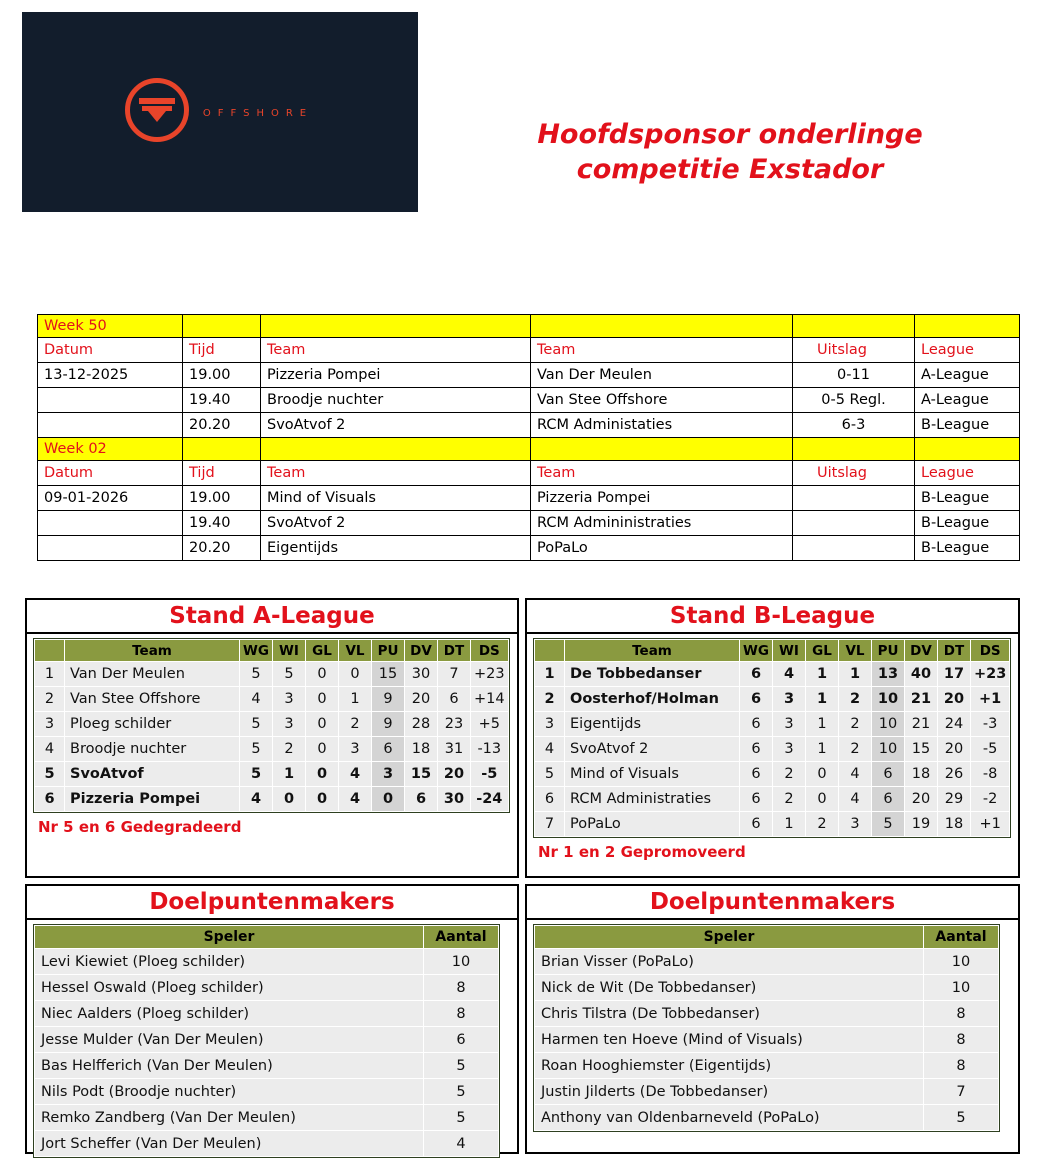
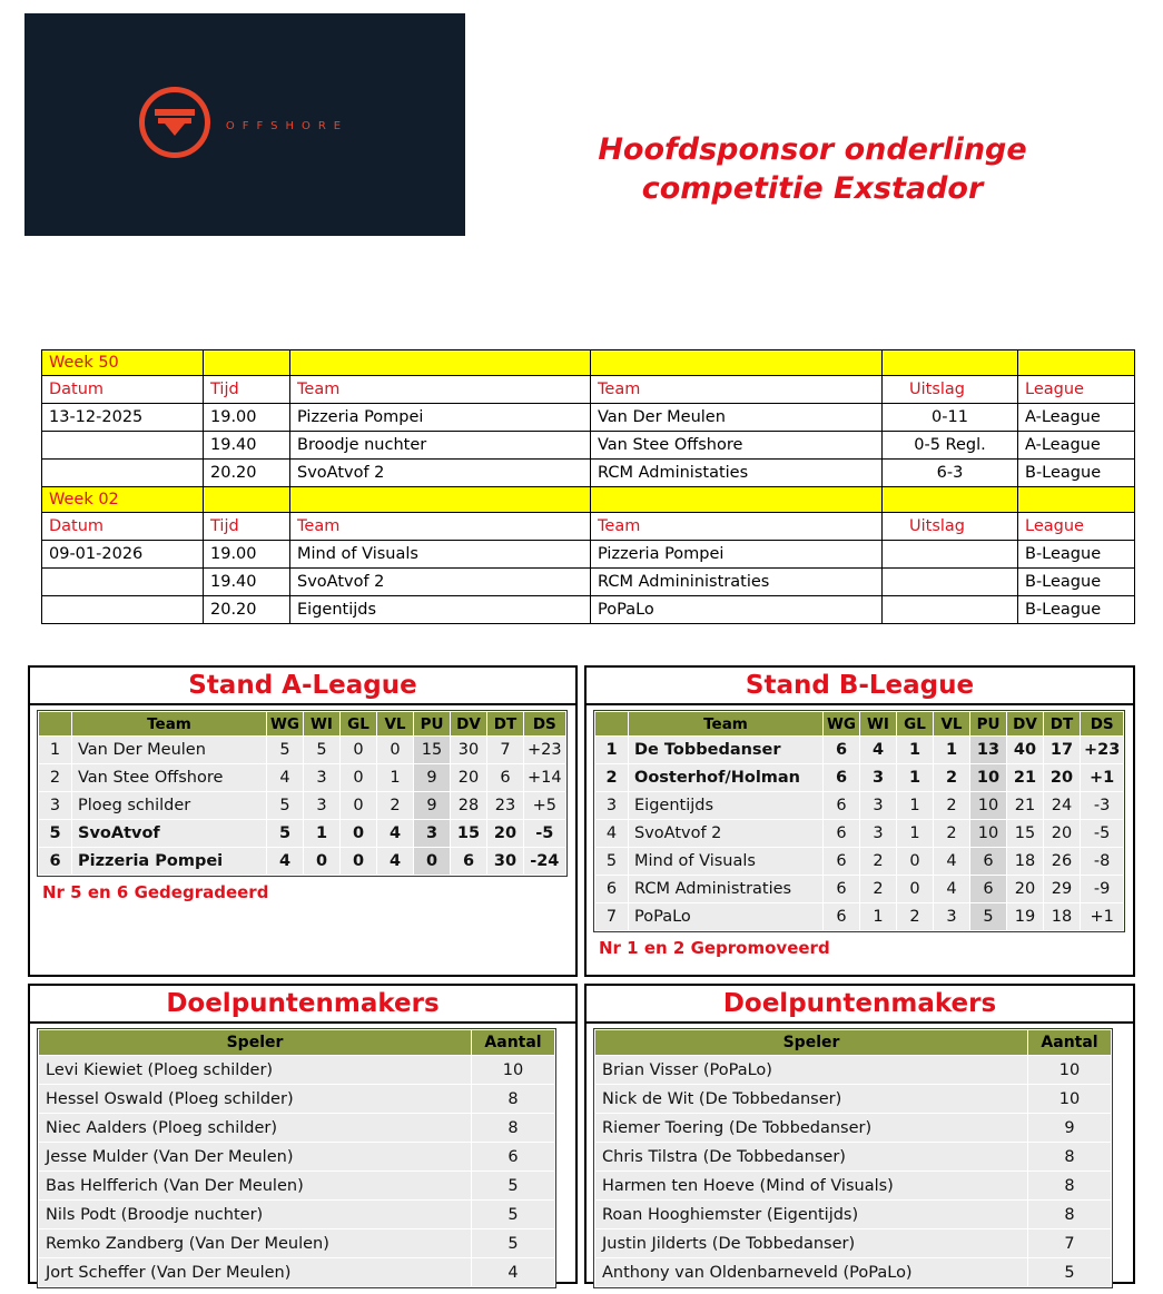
  OFFSHORE
  Hoofdsponsor onderlinge
  competitie Exstador
  Week 50
  Datum	Tijd	Team	Team	Uitslag	League
  13-12-2025	19.00	Pizzeria Pompei	Van Der Meulen	0-11	A-League
  	19.40	Broodje nuchter	Van Stee Offshore	0-5 Regl.	A-League
  	20.20	SvoAtvof 2	RCM Administaties	6-3	B-League
  Week 02
  Datum	Tijd	Team	Team	Uitslag	League
  09-01-2026	19.00	Mind of Visuals	Pizzeria Pompei		B-League
  	19.40	SvoAtvof 2	RCM Admininistraties		B-League
  	20.20	Eigentijds	PoPaLo		B-League
  Stand A-League
  	Team	WG	WI	GL	VL	PU	DV	DT	DS
  1	Van Der Meulen	5	5	0	0	15	30	7	+23
  2	Van Stee Offshore	4	3	0	1	9	20	6	+14
  3	Ploeg schilder	5	3	0	2	9	28	23	+5
- 4	Broodje nuchter	5	2	0	3	6	18	31	-13
  5	SvoAtvof	5	1	0	4	3	15	20	-5
  6	Pizzeria Pompei	4	0	0	4	0	6	30	-24
  Nr 5 en 6 Gedegradeerd
  Stand B-League
  	Team	WG	WI	GL	VL	PU	DV	DT	DS
  1	De Tobbedanser	6	4	1	1	13	40	17	+23
  2	Oosterhof/Holman	6	3	1	2	10	21	20	+1
  3	Eigentijds	6	3	1	2	10	21	24	-3
  4	SvoAtvof 2	6	3	1	2	10	15	20	-5
  5	Mind of Visuals	6	2	0	4	6	18	26	-8
- 6	RCM Administraties	6	2	0	4	6	20	29	-2
+ 6	RCM Administraties	6	2	0	4	6	20	29	-9
  7	PoPaLo	6	1	2	3	5	19	18	+1
  Nr 1 en 2 Gepromoveerd
  Doelpuntenmakers
  Speler	Aantal
  Levi Kiewiet (Ploeg schilder)	10
  Hessel Oswald (Ploeg schilder)	8
  Niec Aalders (Ploeg schilder)	8
  Jesse Mulder (Van Der Meulen)	6
  Bas Helfferich (Van Der Meulen)	5
  Nils Podt (Broodje nuchter)	5
  Remko Zandberg (Van Der Meulen)	5
  Jort Scheffer (Van Der Meulen)	4
  Doelpuntenmakers
  Speler	Aantal
  Brian Visser (PoPaLo)	10
  Nick de Wit (De Tobbedanser)	10
+ Riemer Toering (De Tobbedanser)	9
  Chris Tilstra (De Tobbedanser)	8
  Harmen ten Hoeve (Mind of Visuals)	8
  Roan Hooghiemster (Eigentijds)	8
  Justin Jilderts (De Tobbedanser)	7
  Anthony van Oldenbarneveld (PoPaLo)	5
